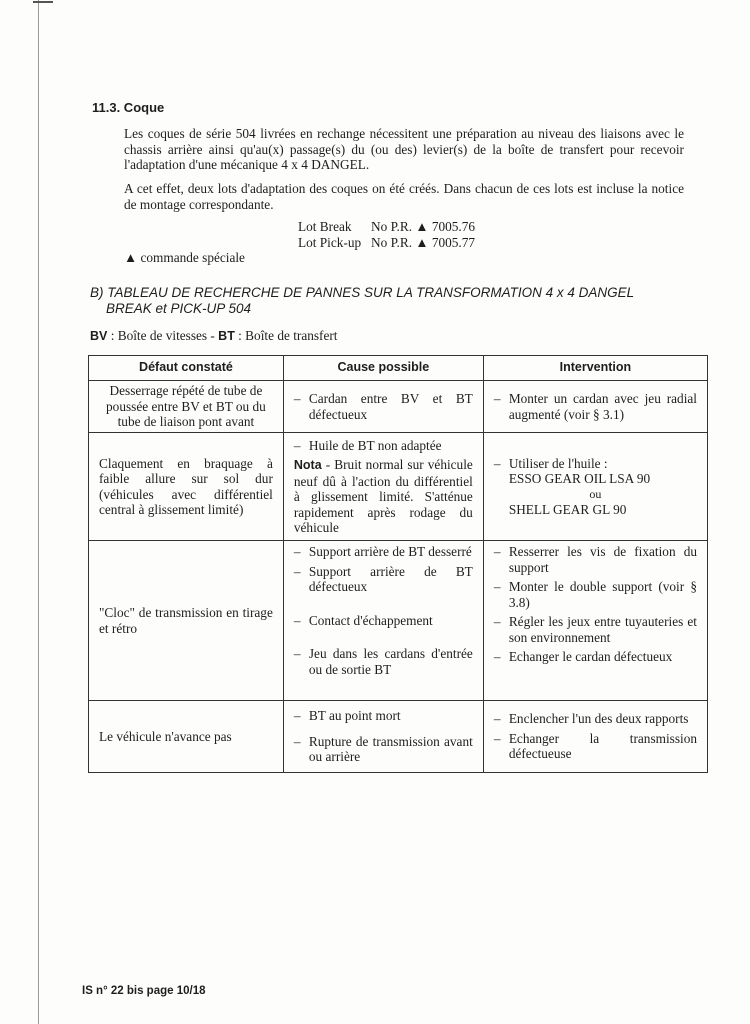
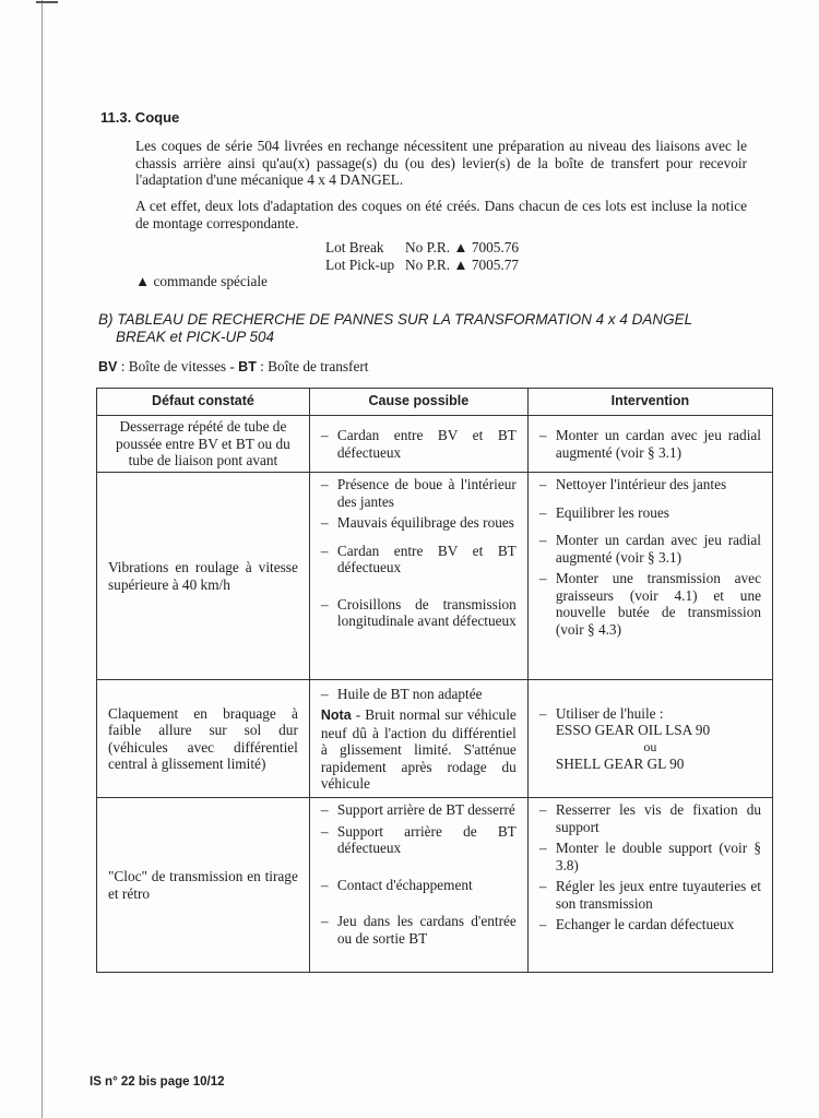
  11.3. Coque
  Les coques de série 504 livrées en rechange nécessitent une préparation au niveau des liaisons avec le chassis arrière ainsi qu'au(x) passage(s) du (ou des) levier(s) de la boîte de transfert pour recevoir l'adaptation d'une mécanique 4 x 4 DANGEL.
  A cet effet, deux lots d'adaptation des coques on été créés. Dans chacun de ces lots est incluse la notice de montage correspondante.
  Lot Break No P.R. ▲ 7005.76
  Lot Pick-up No P.R. ▲ 7005.77
  ▲ commande spéciale
  B) TABLEAU DE RECHERCHE DE PANNES SUR LA TRANSFORMATION 4 x 4 DANGEL
  BREAK et PICK-UP 504
  BV : Boîte de vitesses - BT : Boîte de transfert
  Défaut constaté	Cause possible	Intervention
  Desserrage répété de tube de poussée entre BV et BT ou du tube de liaison pont avant	Cardan entre BV et BT défectueux	Monter un cardan avec jeu radial augmenté (voir § 3.1)
+ Vibrations en roulage à vitesse supérieure à 40 km/h	Présence de boue à l'intérieur des jantes Mauvais équilibrage des roues Cardan entre BV et BT défectueux Croisillons de transmission longitudinale avant défectueux	Nettoyer l'intérieur des jantes Equilibrer les roues Monter un cardan avec jeu radial augmenté (voir § 3.1) Monter une transmission avec graisseurs (voir 4.1) et une nouvelle butée de transmission (voir § 4.3)
  Claquement en braquage à faible allure sur sol dur (véhicules avec différentiel central à glissement limité)	Huile de BT non adaptée Nota - Bruit normal sur véhicule neuf dû à l'action du différentiel à glissement limité. S'atténue rapidement après rodage du véhicule	Utiliser de l'huile : ESSO GEAR OIL LSA 90 ou SHELL GEAR GL 90
- "Cloc" de transmission en tirage et rétro	Support arrière de BT desserré Support arrière de BT défectueux Contact d'échappement Jeu dans les cardans d'entrée ou de sortie BT	Resserrer les vis de fixation du support Monter le double support (voir § 3.8) Régler les jeux entre tuyauteries et son environnement Echanger le cardan défectueux
+ "Cloc" de transmission en tirage et rétro	Support arrière de BT desserré Support arrière de BT défectueux Contact d'échappement Jeu dans les cardans d'entrée ou de sortie BT	Resserrer les vis de fixation du support Monter le double support (voir § 3.8) Régler les jeux entre tuyauteries et son transmission Echanger le cardan défectueux
- Le véhicule n'avance pas	BT au point mort Rupture de transmission avant ou arrière	Enclencher l'un des deux rapports Echanger la transmission défectueuse
- IS n° 22 bis page 10/18
+ IS n° 22 bis page 10/12
